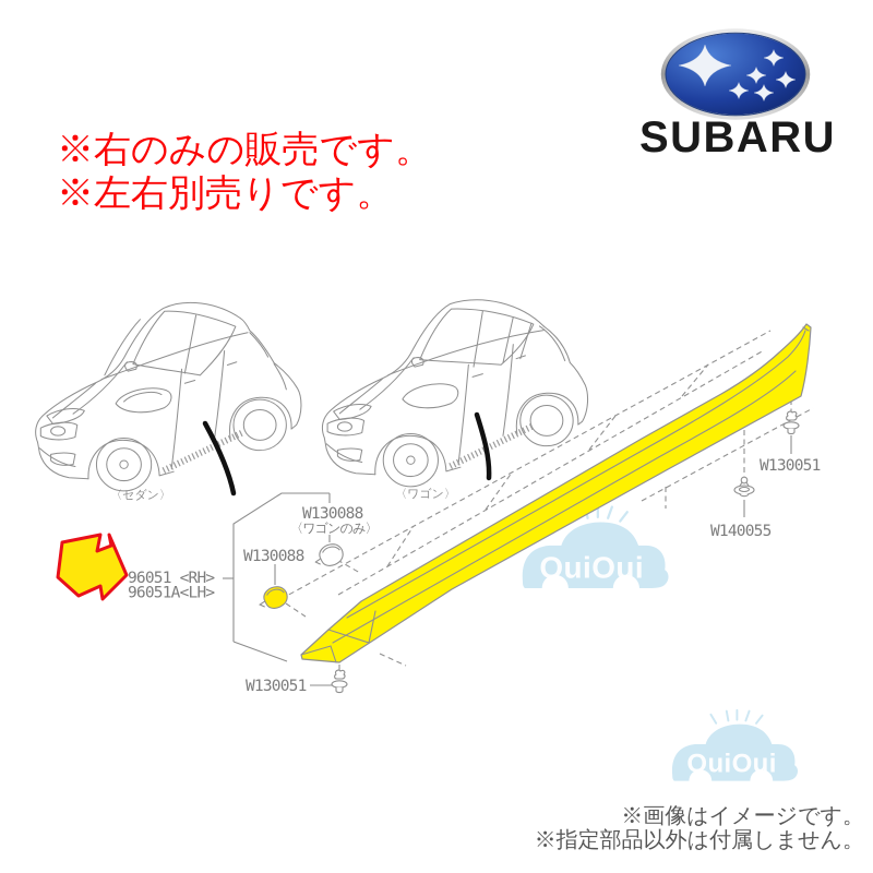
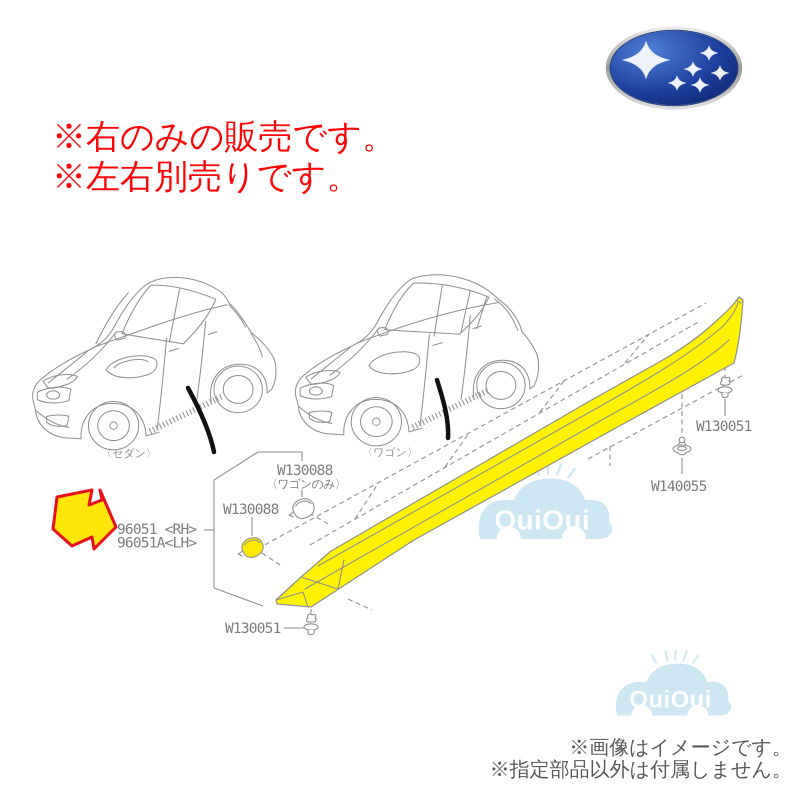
  ※右のみの販売です。
  ※左右別売りです。
- SUBARU
  OuiOui
  〈セダン〉
  〈ワゴン〉
  W130088
  〈ワゴンのみ〉
  W130088
  96051 <RH>
  96051A<LH>
  W130051
  W130051
  W140055
  OuiOui
  ※画像はイメージです。
  ※指定部品以外は付属しません。
